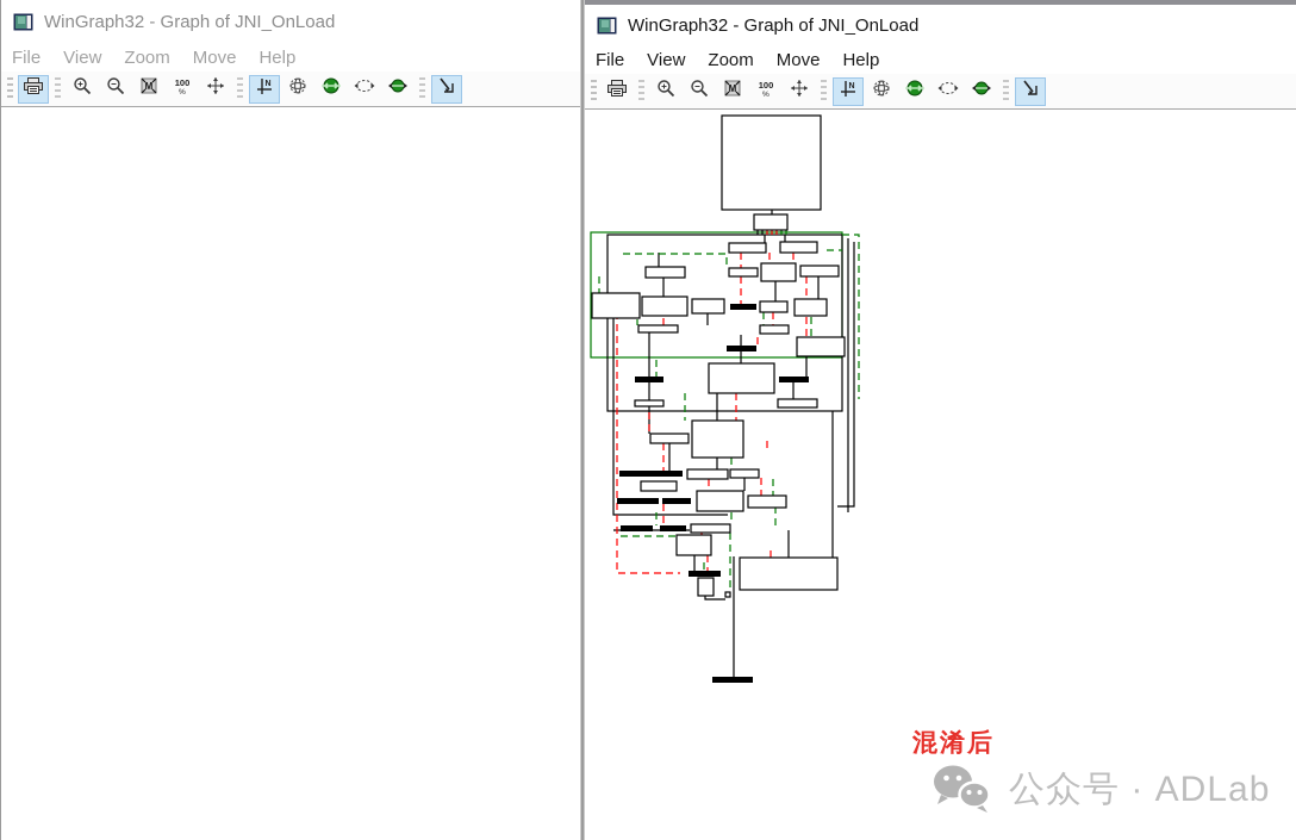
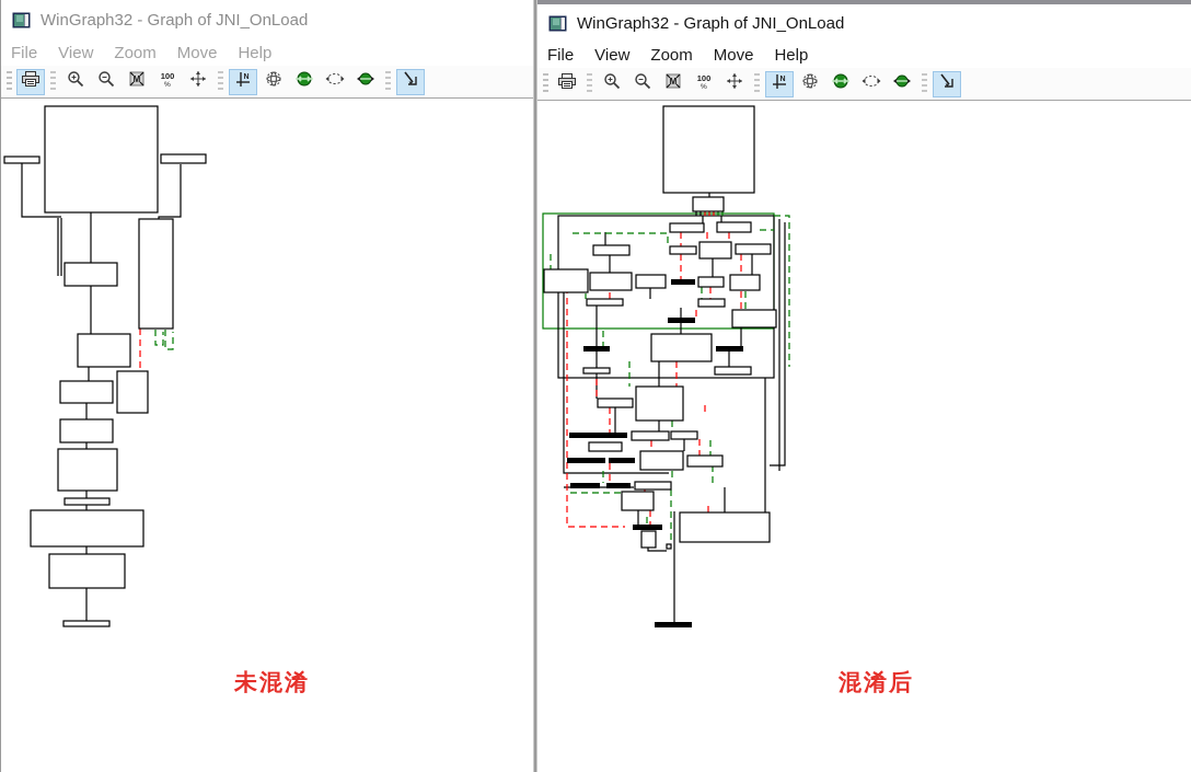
  WinGraph32 - Graph of JNI_OnLoad
  File
  View
  Zoom
  Move
  Help
  M
  100
+ 未混淆
  WinGraph32 - Graph of JNI_OnLoad
  File
  View
  Zoom
  Move
  Help
  M
  100
  混淆后
- 公众号 · ADLab
